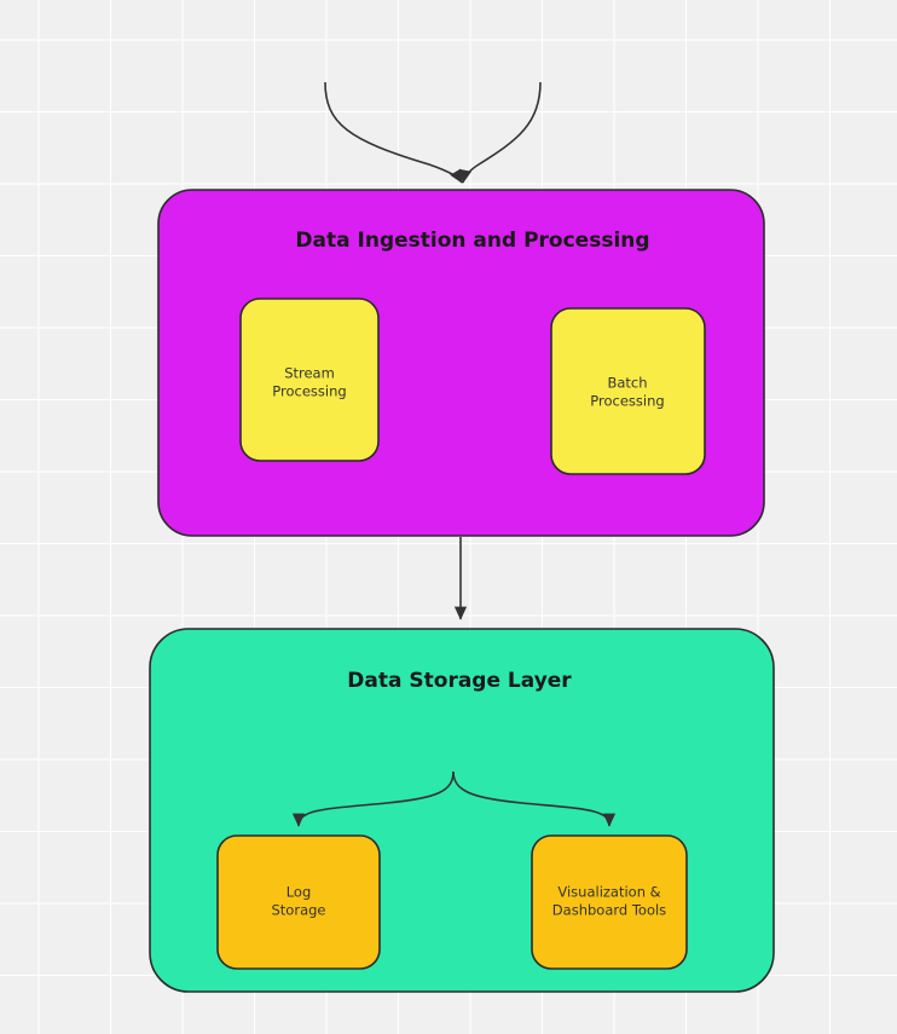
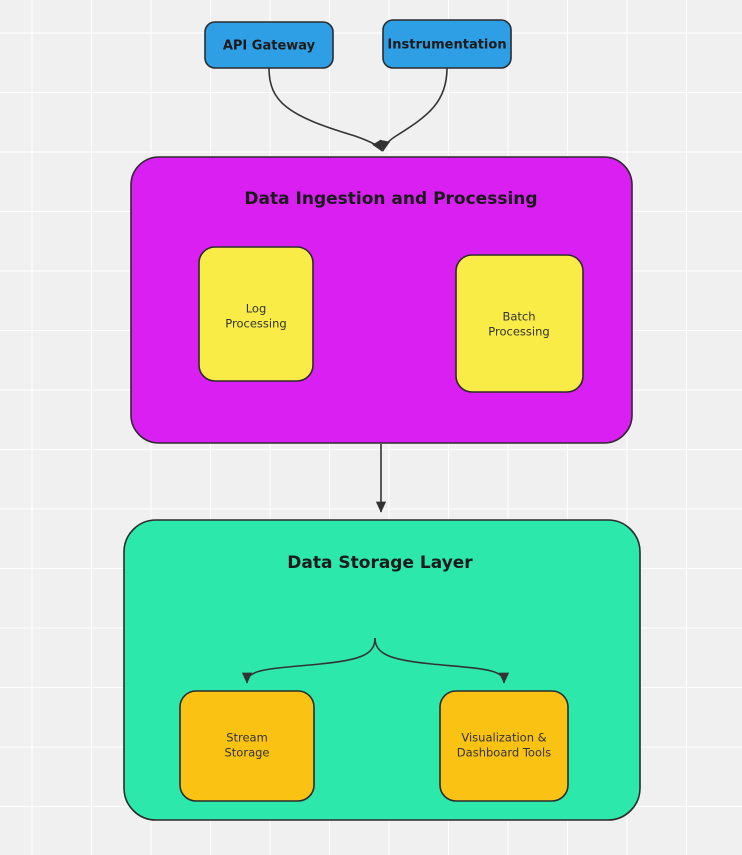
  Data Ingestion and Processing
- Stream
+ Log
  Processing
  Batch
  Processing
  Data Storage Layer
- Log
+ Stream
  Storage
  Visualization &
  Dashboard Tools
+ API Gateway
+ Instrumentation
